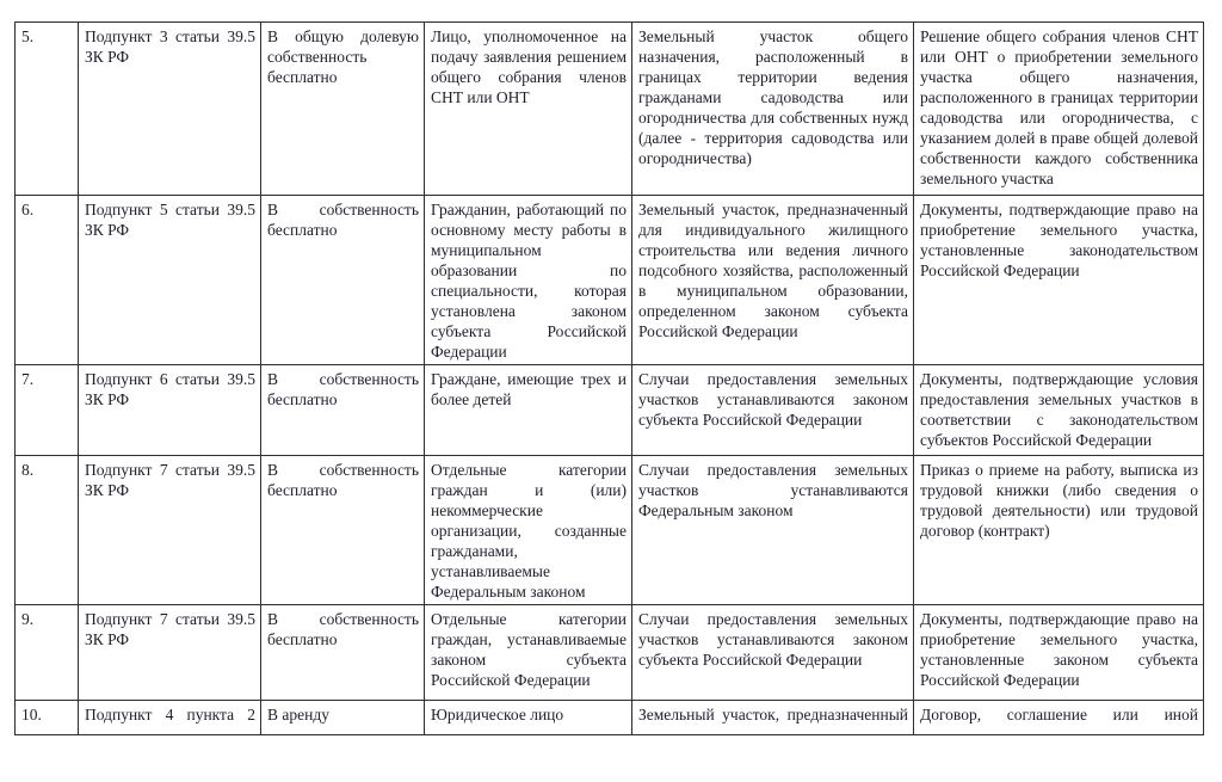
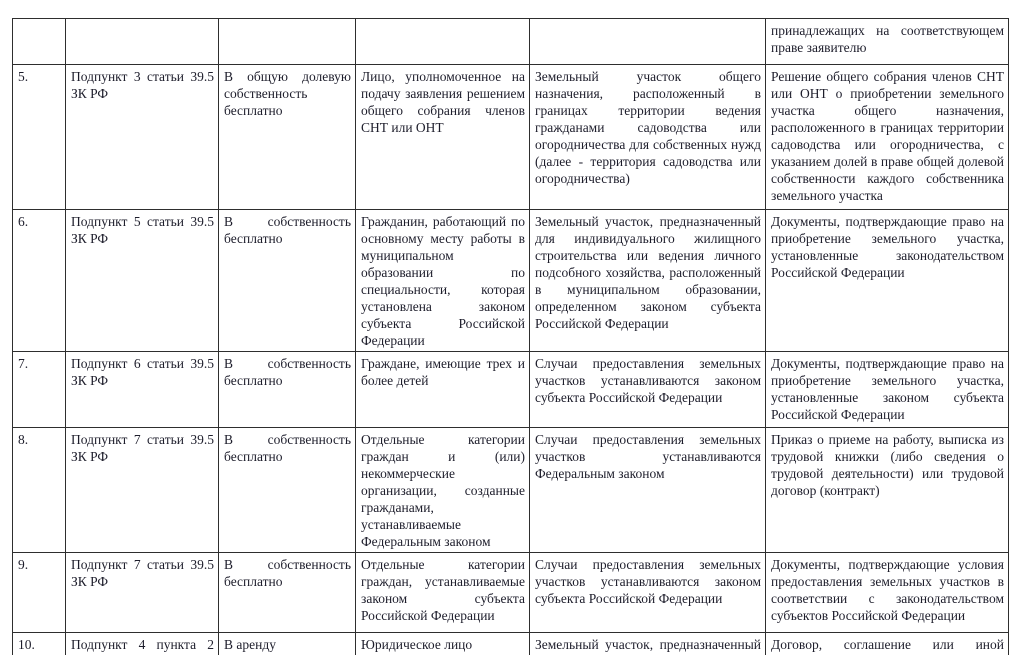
+ 					принадлежащих на соответствующем праве заявителю
  5.	Подпункт 3 статьи 39.5 ЗК РФ	В общую долевую собственность бесплатно	Лицо, уполномоченное на подачу заявления решением общего собрания членов СНТ или ОНТ	Земельный участок общего назначения, расположенный в границах территории ведения гражданами садоводства или огородничества для собственных нужд (далее - территория садоводства или огородничества)	Решение общего собрания членов СНТ или ОНТ о приобретении земельного участка общего назначения, расположенного в границах территории садоводства или огородничества, с указанием долей в праве общей долевой собственности каждого собственника земельного участка
  6.	Подпункт 5 статьи 39.5 ЗК РФ	В собственность бесплатно	Гражданин, работающий по основному месту работы в муниципальном образовании по специальности, которая установлена законом субъекта Российской Федерации	Земельный участок, предназначенный для индивидуального жилищного строительства или ведения личного подсобного хозяйства, расположенный в муниципальном образовании, определенном законом субъекта Российской Федерации	Документы, подтверждающие право на приобретение земельного участка, установленные законодательством Российской Федерации
- 7.	Подпункт 6 статьи 39.5 ЗК РФ	В собственность бесплатно	Граждане, имеющие трех и более детей	Случаи предоставления земельных участков устанавливаются законом субъекта Российской Федерации	Документы, подтверждающие условия предоставления земельных участков в соответствии с законодательством субъектов Российской Федерации
+ 7.	Подпункт 6 статьи 39.5 ЗК РФ	В собственность бесплатно	Граждане, имеющие трех и более детей	Случаи предоставления земельных участков устанавливаются законом субъекта Российской Федерации	Документы, подтверждающие право на приобретение земельного участка, установленные законом субъекта Российской Федерации
  8.	Подпункт 7 статьи 39.5 ЗК РФ	В собственность бесплатно	Отдельные категории граждан и (или) некоммерческие организации, созданные гражданами, устанавливаемые Федеральным законом	Случаи предоставления земельных участков устанавливаются Федеральным законом	Приказ о приеме на работу, выписка из трудовой книжки (либо сведения о трудовой деятельности) или трудовой договор (контракт)
- 9.	Подпункт 7 статьи 39.5 ЗК РФ	В собственность бесплатно	Отдельные категории граждан, устанавливаемые законом субъекта Российской Федерации	Случаи предоставления земельных участков устанавливаются законом субъекта Российской Федерации	Документы, подтверждающие право на приобретение земельного участка, установленные законом субъекта Российской Федерации
+ 9.	Подпункт 7 статьи 39.5 ЗК РФ	В собственность бесплатно	Отдельные категории граждан, устанавливаемые законом субъекта Российской Федерации	Случаи предоставления земельных участков устанавливаются законом субъекта Российской Федерации	Документы, подтверждающие условия предоставления земельных участков в соответствии с законодательством субъектов Российской Федерации
  10.	Подпункт 4 пункта 2	В аренду	Юридическое лицо	Земельный участок, предназначенный	Договор, соглашение или иной
